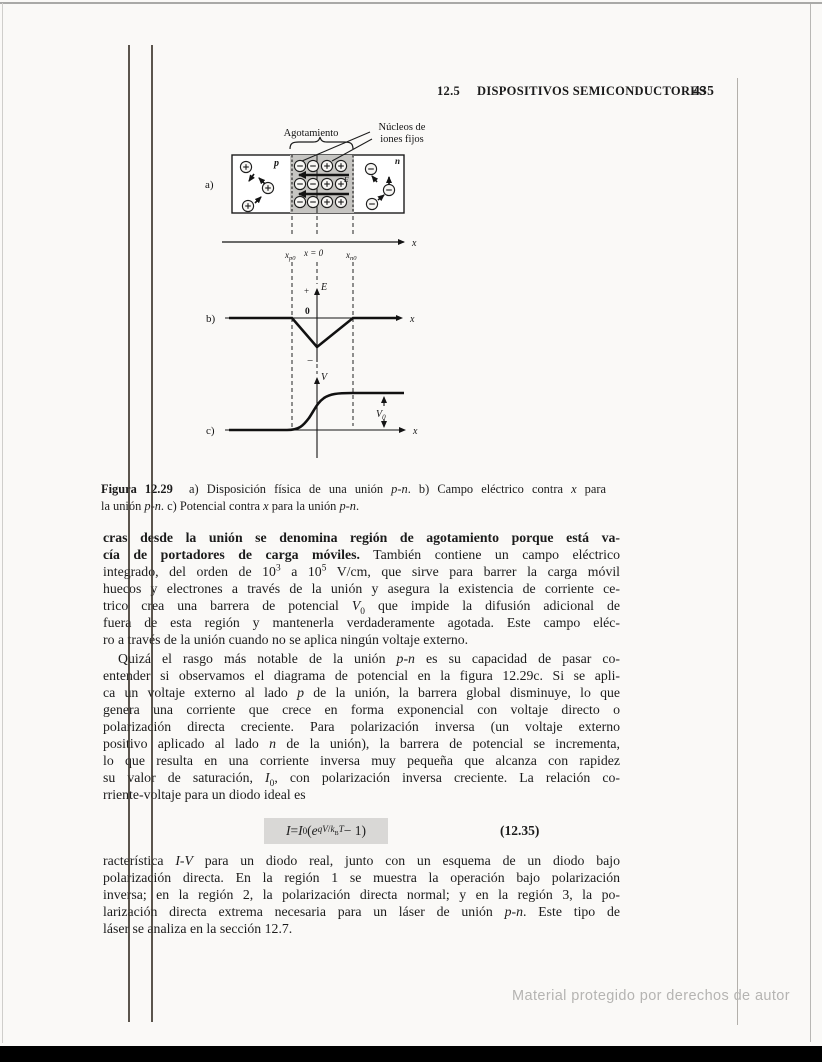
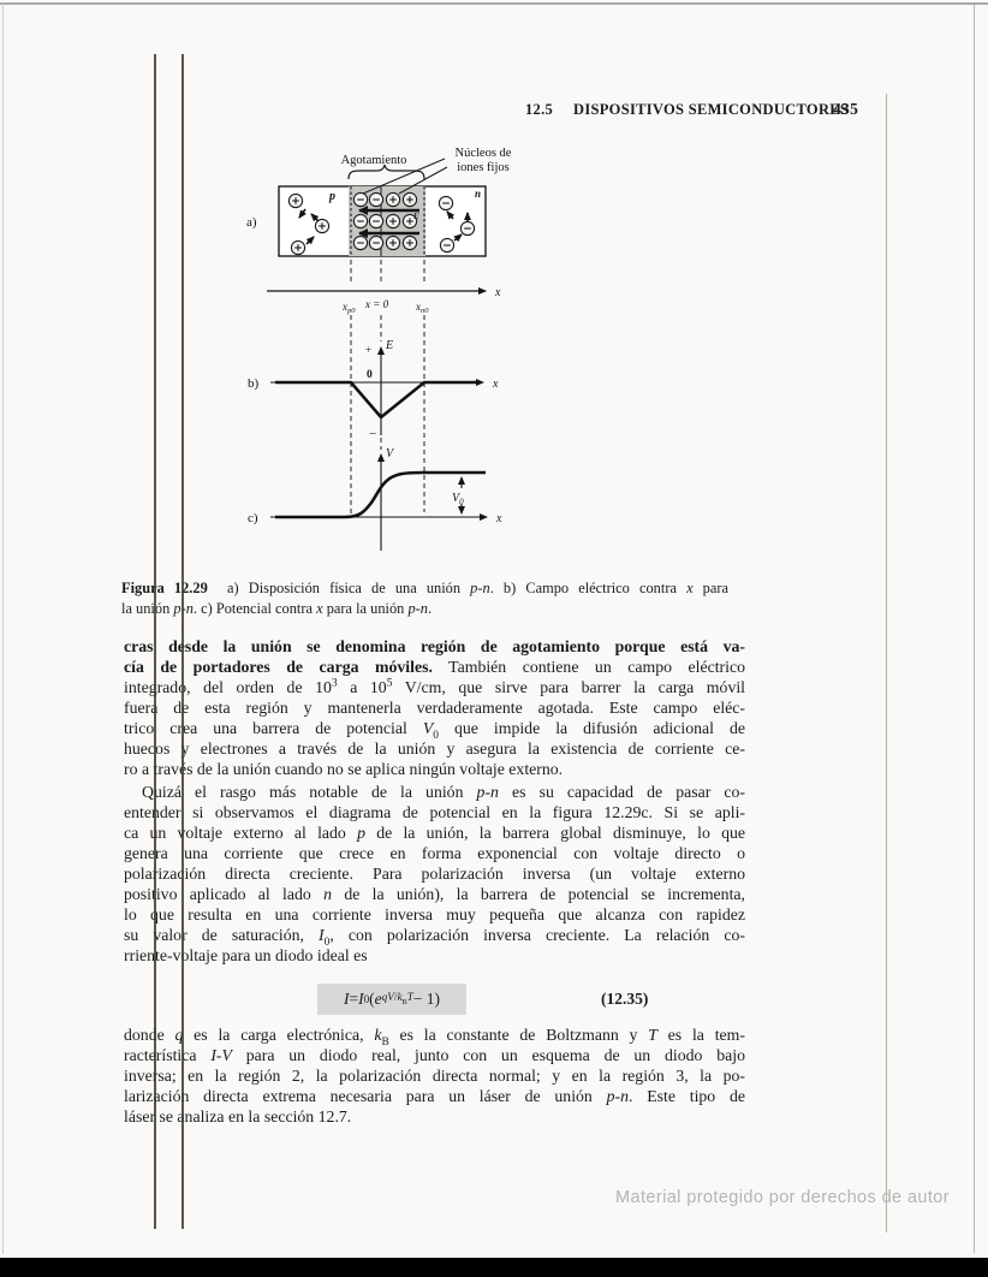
  12.5
  DISPOSITIVOS SEMICONDUCTORES
  435
  a)
  b)
  c)
  E
  p
  n
  Agotamiento
  Núcleos de
  iones fijos
  x
  x = 0
  x
  E
  +
  0
  −
  x
  V
  V0
  Figura 12.29 a) Disposición física de una unión p-n. b) Campo eléctrico contra x para
  la unión p-n. c) Potencial contra x para la unión p-n.
  cras desde la unión se denomina región de agotamiento porque está va-
  cía de portadores de carga móviles. También contiene un campo eléctrico
  integrado, del orden de 103 a 105 V/cm, que sirve para barrer la carga móvil
- huecos y electrones a través de la unión y asegura la existencia de corriente ce-
+ fuera de esta región y mantenerla verdaderamente agotada. Este campo eléc-
  trico crea una barrera de potencial V0 que impide la difusión adicional de
- fuera de esta región y mantenerla verdaderamente agotada. Este campo eléc-
+ huecos y electrones a través de la unión y asegura la existencia de corriente ce-
  ro a través de la unión cuando no se aplica ningún voltaje externo.
  Quizá el rasgo más notable de la unión p-n es su capacidad de pasar co-
  entender si observamos el diagrama de potencial en la figura 12.29c. Si se apli-
  ca un voltaje externo al lado p de la unión, la barrera global disminuye, lo que
  genera una corriente que crece en forma exponencial con voltaje directo o
  polarización directa creciente. Para polarización inversa (un voltaje externo
  positivo aplicado al lado n de la unión), la barrera de potencial se incrementa,
  lo que resulta en una corriente inversa muy pequeña que alcanza con rapidez
  su valor de saturación, I0, con polarización inversa creciente. La relación co-
  rriente-voltaje para un diodo ideal es
  I
  =
  I
  0
  (
  e
  qV/k T
  − 1)
  (12.35)
+ donde q es la carga electrónica, kB es la constante de Boltzmann y T es la tem-
  racterística I-V para un diodo real, junto con un esquema de un diodo bajo
- polarización directa. En la región 1 se muestra la operación bajo polarización
  inversa; en la región 2, la polarización directa normal; y en la región 3, la po-
  larización directa extrema necesaria para un láser de unión p-n. Este tipo de
  láser se analiza en la sección 12.7.
  Material protegido por derechos de autor
